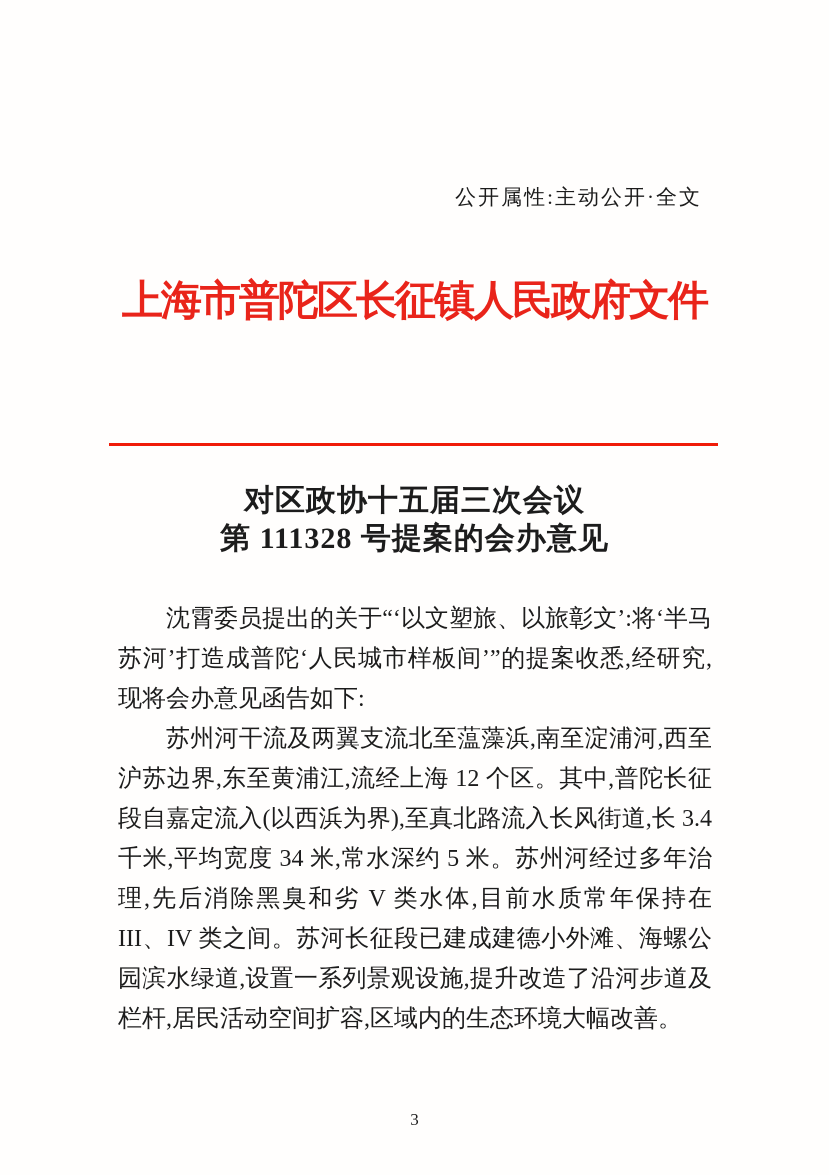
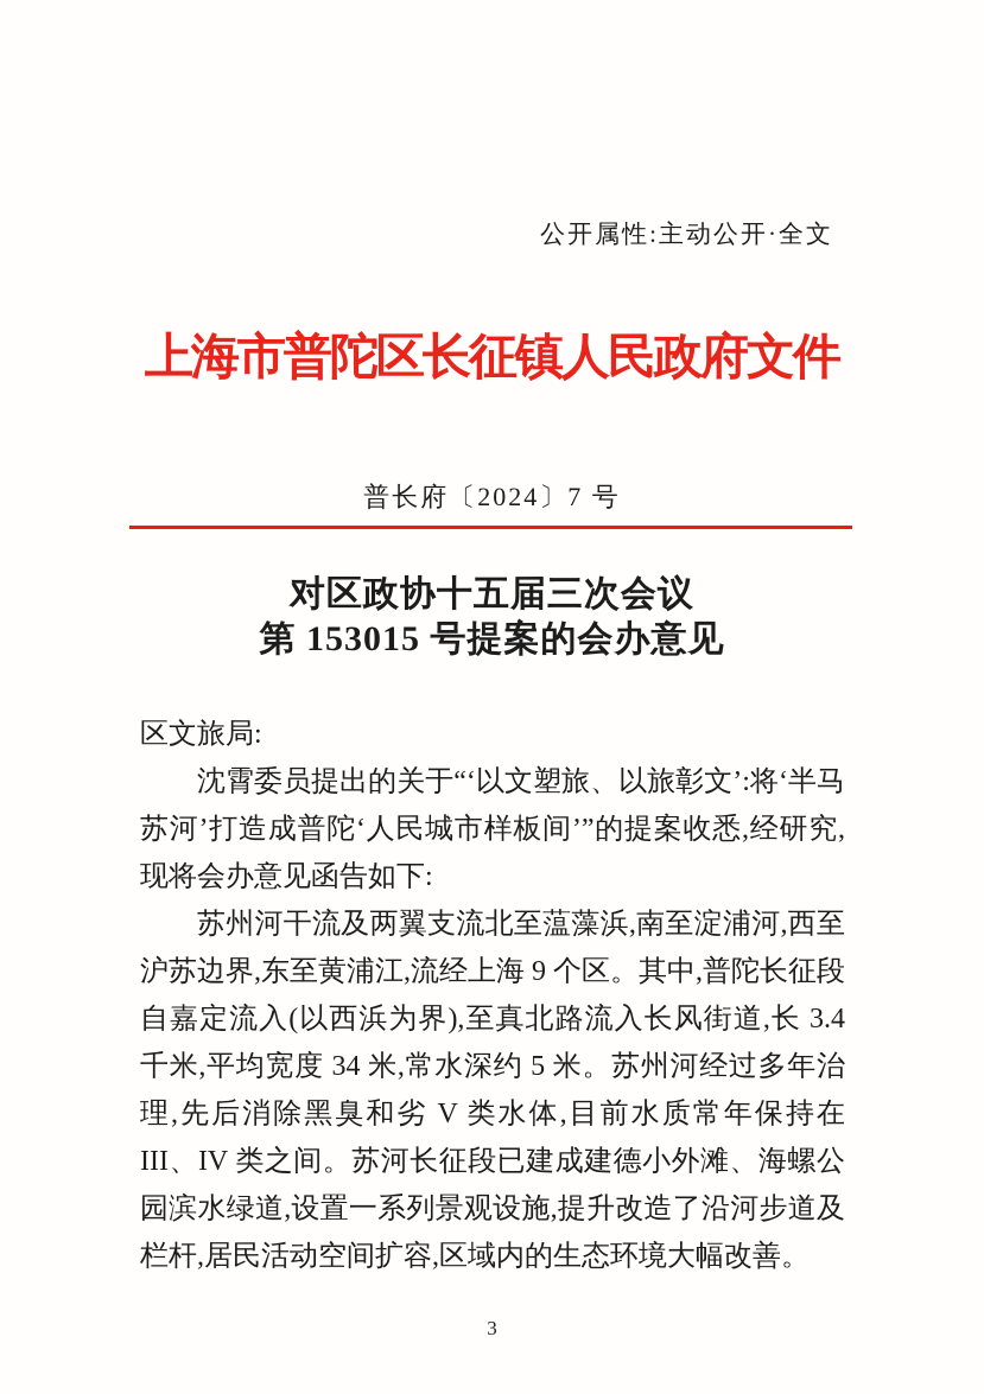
  公开属性:主动公开·全文
  上海市普陀区长征镇人民政府文件
+ 普长府〔2024〕7 号
  对区政协十五届三次会议
- 第 111328 号提案的会办意见
+ 第 153015 号提案的会办意见
+ 区文旅局:
  沈霄委员提出的关于“‘以文塑旅、以旅彰文’:将‘半马苏河’打造成普陀‘人民城市样板间’”的提案收悉,经研究,现将会办意见函告如下:
- 苏州河干流及两翼支流北至蕰藻浜,南至淀浦河,西至沪苏边界,东至黄浦江,流经上海 12 个区。其中,普陀长征段自嘉定流入(以西浜为界),至真北路流入长风街道,长 3.4 千米,平均宽度 34 米,常水深约 5 米。苏州河经过多年治理,先后消除黑臭和劣 V 类水体,目前水质常年保持在 III、IV 类之间。苏河长征段已建成建德小外滩、海螺公园滨水绿道,设置一系列景观设施,提升改造了沿河步道及栏杆,居民活动空间扩容,区域内的生态环境大幅改善。
+ 苏州河干流及两翼支流北至蕰藻浜,南至淀浦河,西至沪苏边界,东至黄浦江,流经上海 9 个区。其中,普陀长征段自嘉定流入(以西浜为界),至真北路流入长风街道,长 3.4 千米,平均宽度 34 米,常水深约 5 米。苏州河经过多年治理,先后消除黑臭和劣 V 类水体,目前水质常年保持在 III、IV 类之间。苏河长征段已建成建德小外滩、海螺公园滨水绿道,设置一系列景观设施,提升改造了沿河步道及栏杆,居民活动空间扩容,区域内的生态环境大幅改善。
  3
